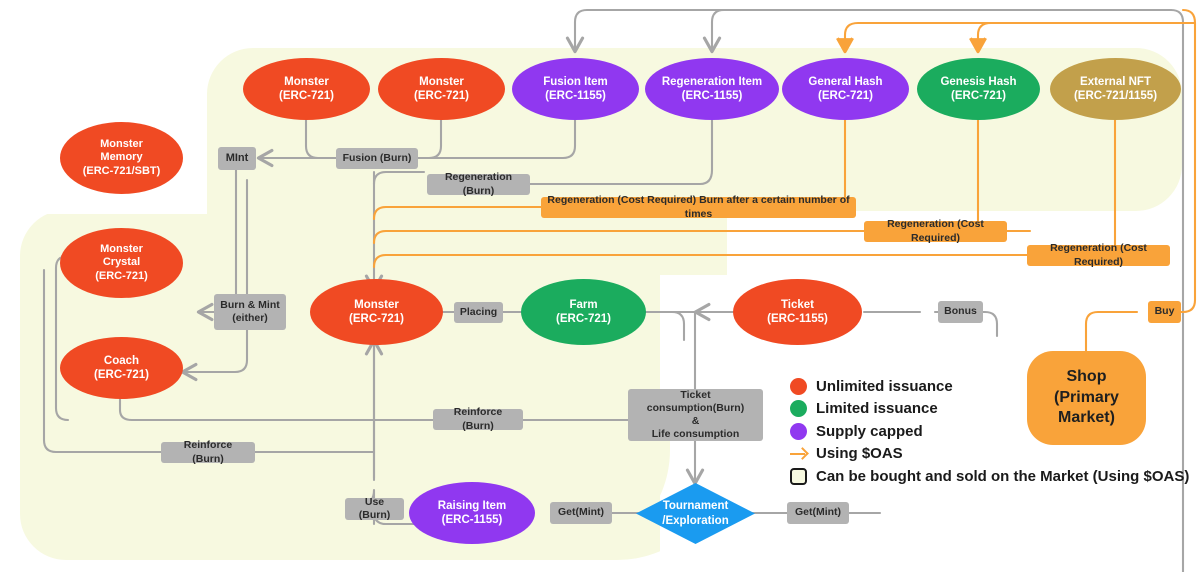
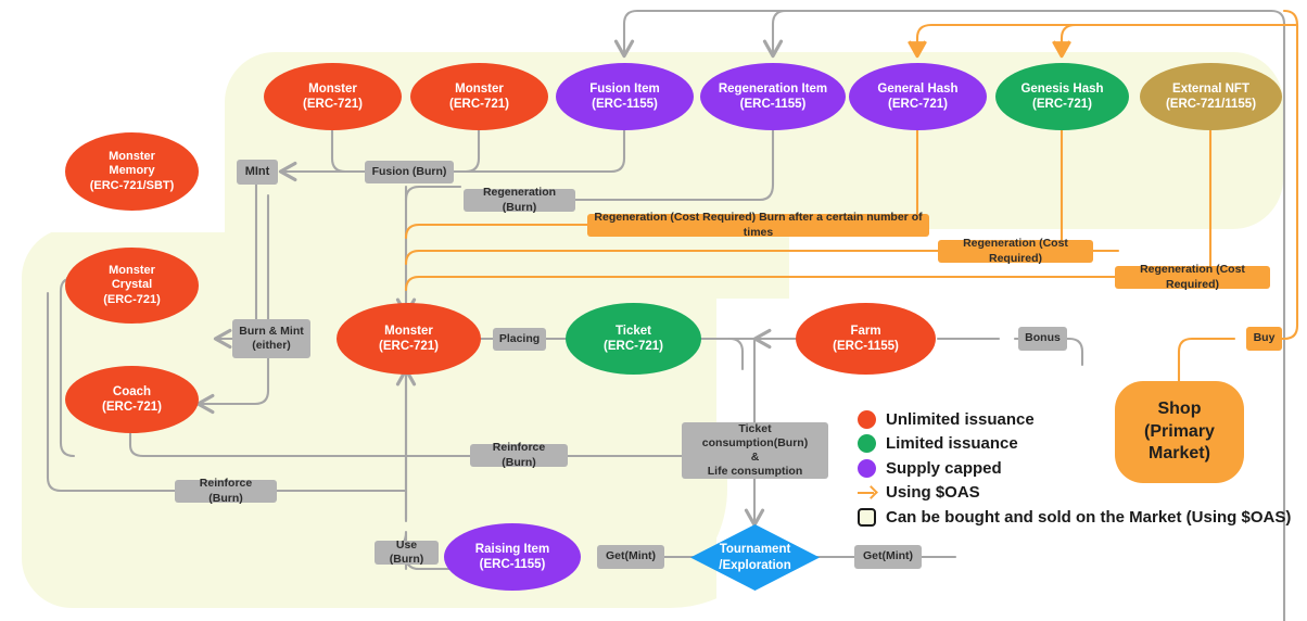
  Monster
  (ERC-721)
  Monster
  (ERC-721)
  Fusion Item
  (ERC-1155)
  Regeneration Item
  (ERC-1155)
  General Hash
  (ERC-721)
  Genesis Hash
  (ERC-721)
  External NFT
  (ERC-721/1155)
  Monster
  Memory
  (ERC-721/SBT)
  Monster
  Crystal
  (ERC-721)
  Coach
  (ERC-721)
  Monster
  (ERC-721)
- Farm
+ Ticket
  (ERC-721)
- Ticket
+ Farm
  (ERC-1155)
  Raising Item
  (ERC-1155)
  Shop
  (Primary
  Market)
  Tournament
  /Exploration
  MInt
  Fusion (Burn)
  Regeneration (Burn)
  Regeneration (Cost Required) Burn after a certain number of times
  Regeneration (Cost Required)
  Regeneration (Cost Required)
  Burn & Mint
  (either)
  Placing
  Bonus
  Buy
  Reinforce (Burn)
  Reinforce (Burn)
  Use (Burn)
  Ticket consumption(Burn)
  &
  Life consumption
  Get(Mint)
  Get(Mint)
  Unlimited issuance
  Limited issuance
  Supply capped
  Using $OAS
  Can be bought and sold on the Market (Using $OAS)
